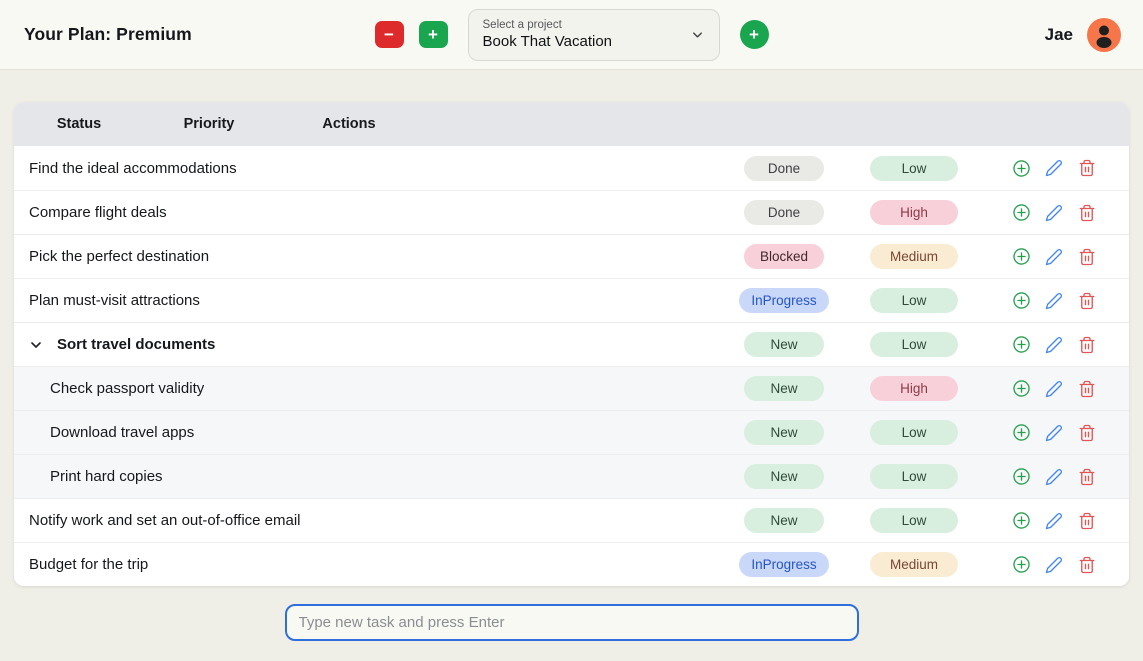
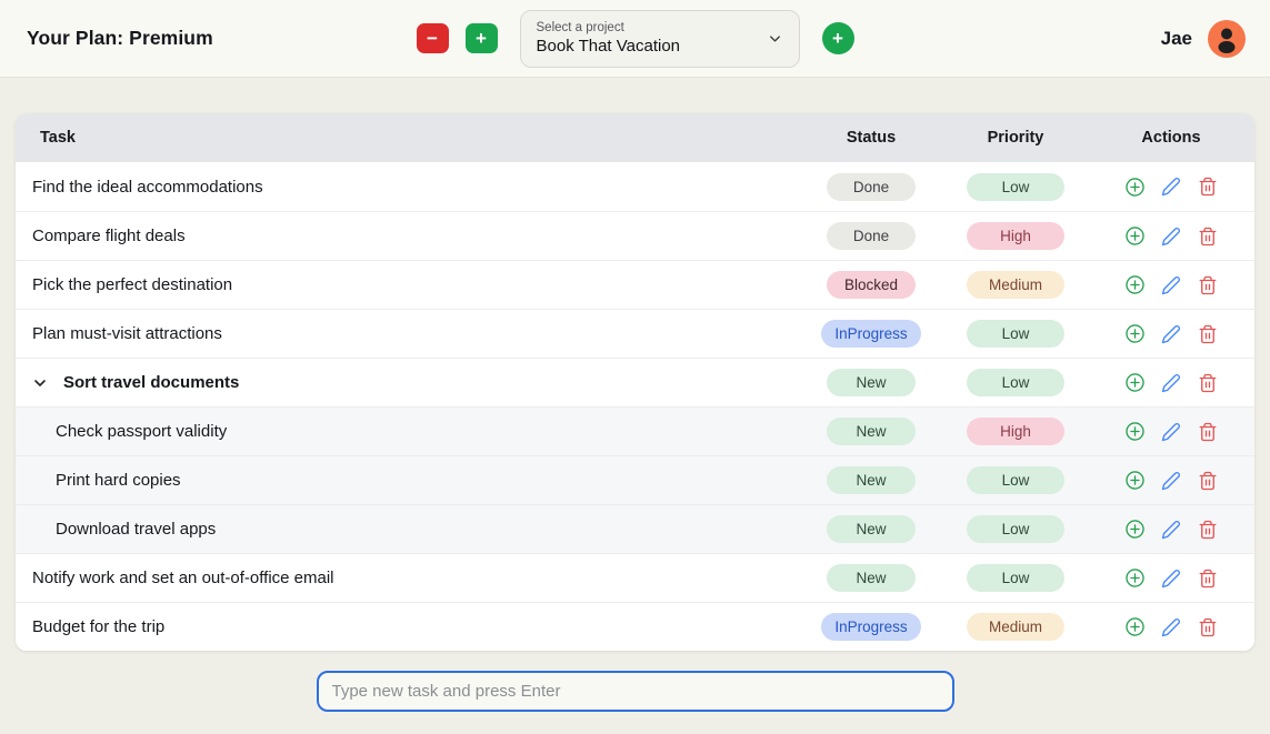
  Your Plan: Premium
  −
  +
  Select a project
  Book That Vacation
  +
  Jae
+ Task
  Status
  Priority
  Actions
  Find the ideal accommodations
  Done
  Low
  Compare flight deals
  Done
  High
  Pick the perfect destination
  Blocked
  Medium
  Plan must-visit attractions
  InProgress
  Low
  Sort travel documents
  New
  Low
  Check passport validity
  New
  High
- Download travel apps
+ Print hard copies
  New
  Low
- Print hard copies
+ Download travel apps
  New
  Low
  Notify work and set an out-of-office email
  New
  Low
  Budget for the trip
  InProgress
  Medium
  Type new task and press Enter
